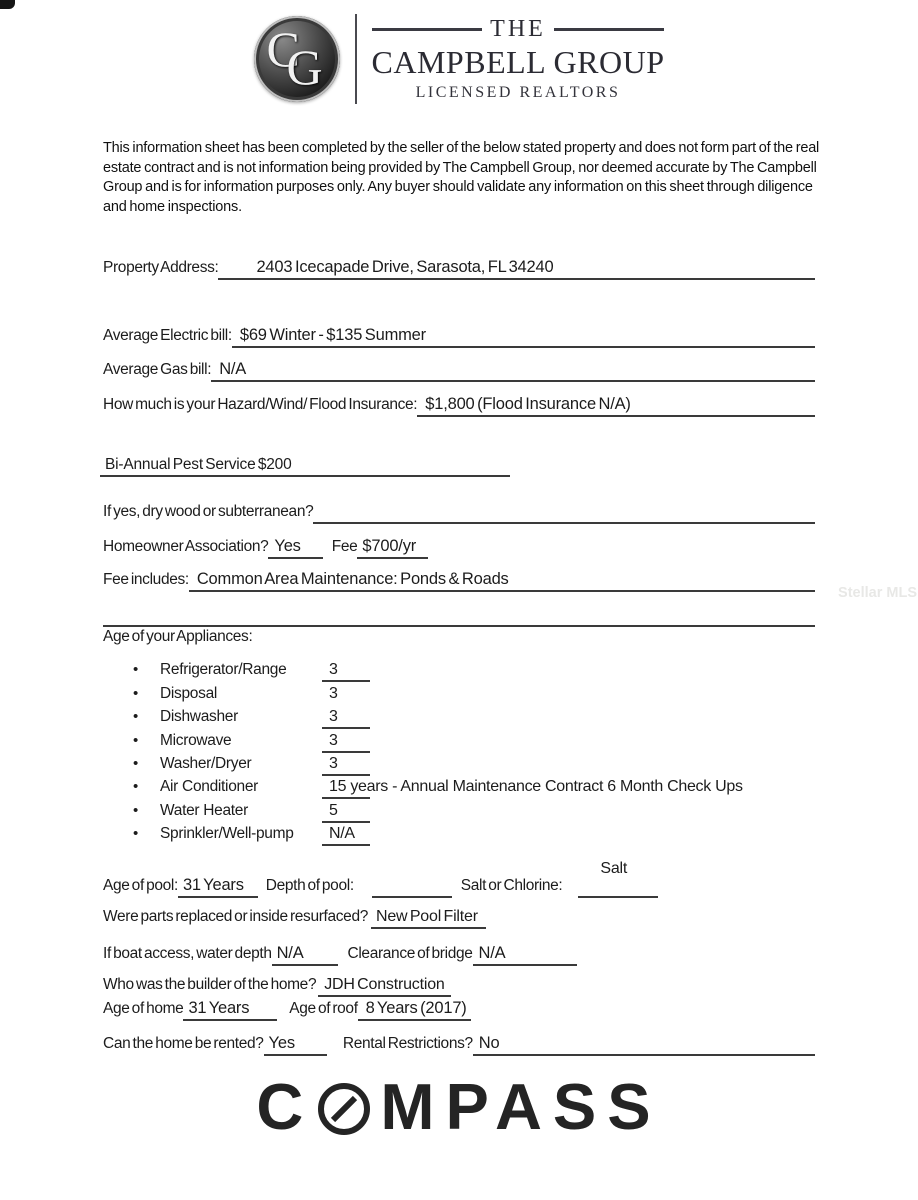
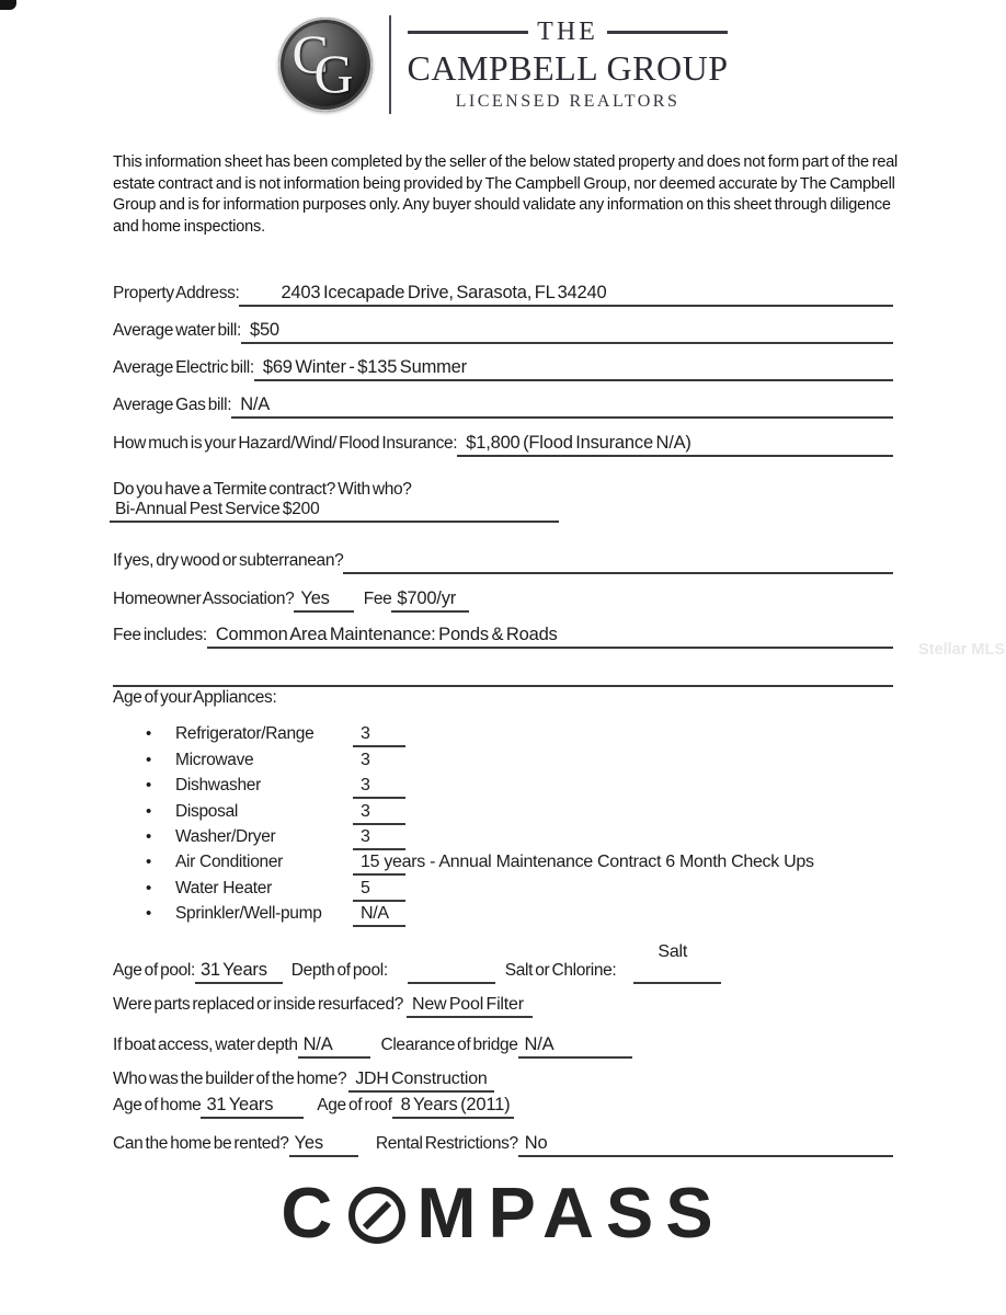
  C
  G
  THE
  CAMPBELL GROUP
  LICENSED REALTORS
  This information sheet has been completed by the seller of the below stated property and does not form part of the real estate contract and is not information being provided by The Campbell Group, nor deemed accurate by The Campbell Group and is for information purposes only. Any buyer should validate any information on this sheet through diligence and home inspections.
  Property Address:
  2403 Icecapade Drive, Sarasota, FL 34240
+ Average water bill:
+ $50
  Average Electric bill:
  $69 Winter - $135 Summer
  Average Gas bill:
  N/A
  How much is your Hazard/Wind/ Flood Insurance:
  $1,800 (Flood Insurance N/A)
+ Do you have a Termite contract? With who?
  Bi-Annual Pest Service $200
  If yes, dry wood or subterranean?
  Homeowner Association?
  Yes
  Fee
  $700/yr
  Fee includes:
  Common Area Maintenance: Ponds & Roads
  Age of your Appliances:
  Refrigerator/Range
  3
- Disposal
+ Microwave
  3
  Dishwasher
  3
- Microwave
+ Disposal
  3
  Washer/Dryer
  3
  Air Conditioner
  15 years - Annual Maintenance Contract 6 Month Check Ups
  Water Heater
  5
  Sprinkler/Well-pump
  N/A
  Age of pool:
  31 Years
  Depth of pool:
  Salt or Chlorine:
  Salt
  Were parts replaced or inside resurfaced?
  New Pool Filter
  If boat access, water depth
  N/A
  Clearance of bridge
  N/A
  Who was the builder of the home?
  JDH Construction
  Age of home
  31 Years
  Age of roof
- 8 Years (2017)
+ 8 Years (2011)
  Can the home be rented?
  Yes
  Rental Restrictions?
  No
  C
  MPASS
  Stellar MLS
